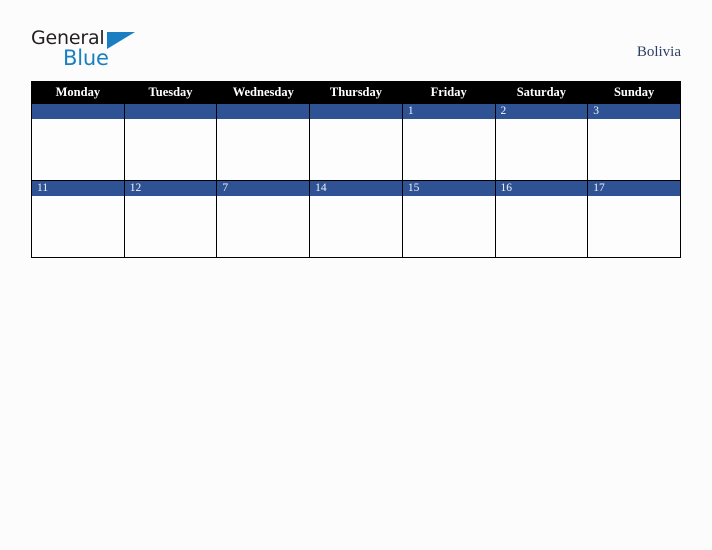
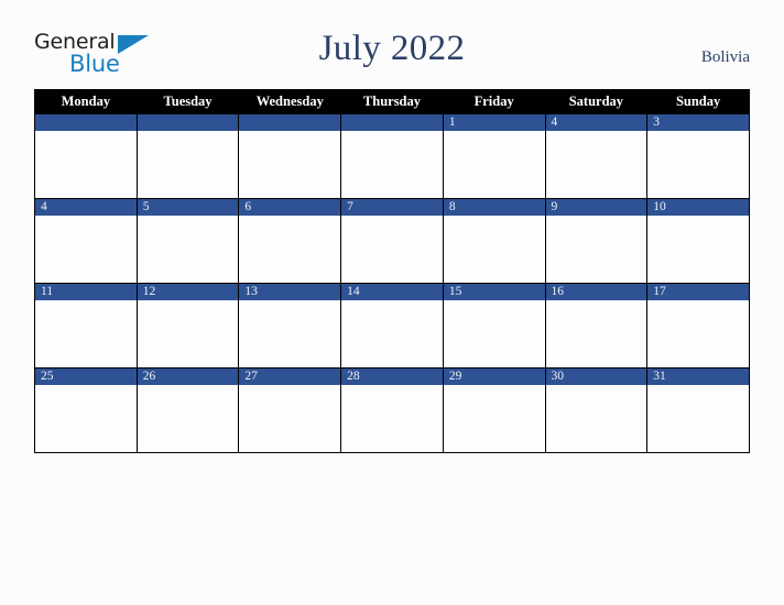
  General
  Blue
+ July 2022
  Bolivia
  Monday	Tuesday	Wednesday	Thursday	Friday	Saturday	Sunday
- 				1	2	3
+ 				1	4	3
+ 4	5	6	7	8	9	10
- 11	12	7	14	15	16	17
+ 11	12	13	14	15	16	17
+ 25	26	27	28	29	30	31
